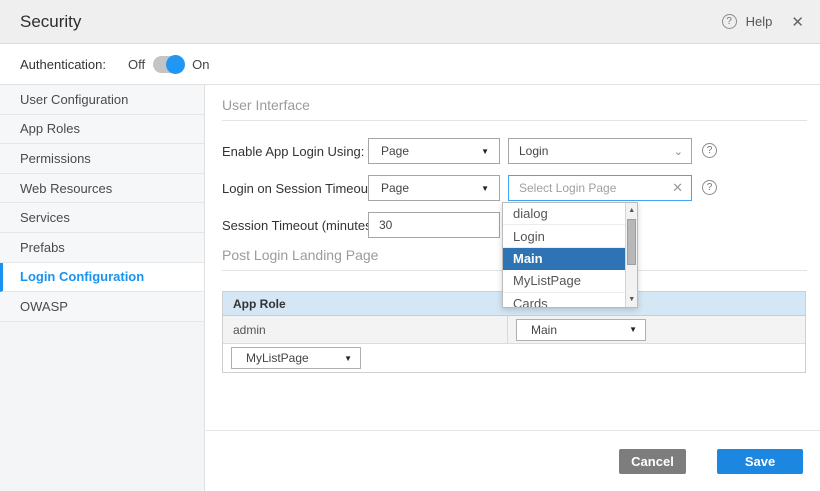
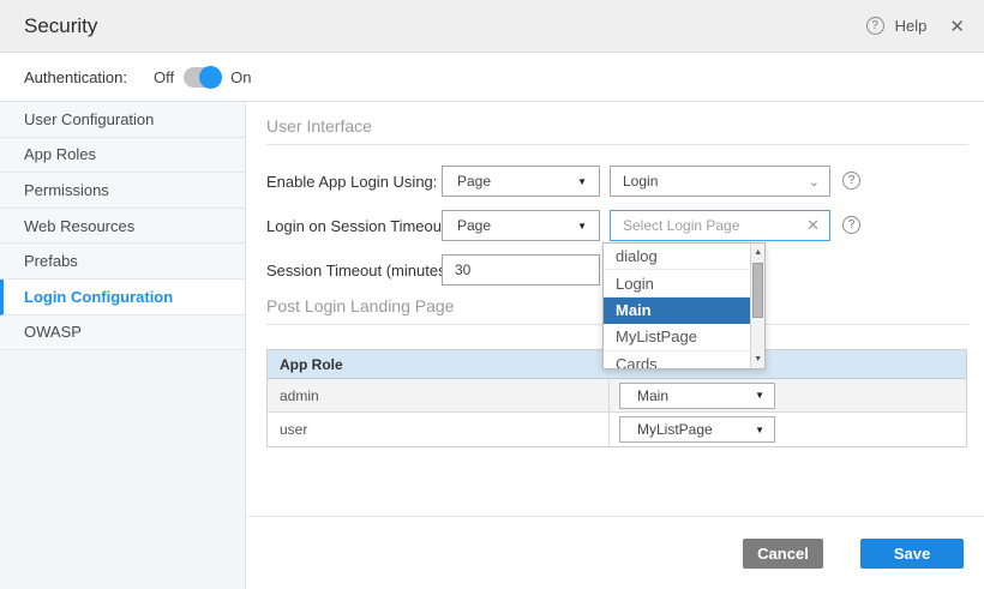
  Security
  ?
  Help
  ✕
  Authentication:
  Off
  On
  User Configuration
  App Roles
  Permissions
  Web Resources
- Services
  Prefabs
  Login Configuration
  OWASP
  User Interface
  Enable App Login Using:
  Page
  ▼
  Login
  ⌄
  ?
  Login on Session Timeou
  Page
  ▼
  Select Login Page
  ✕
  ?
  Session Timeout (minute
  30
  Post Login Landing Page
  App Role
  admin
  Main
  ▼
+ user
  MyListPage
  ▼
  Cancel
  Save
  dialog
  Login
  Main
  MyListPage
  Cards
